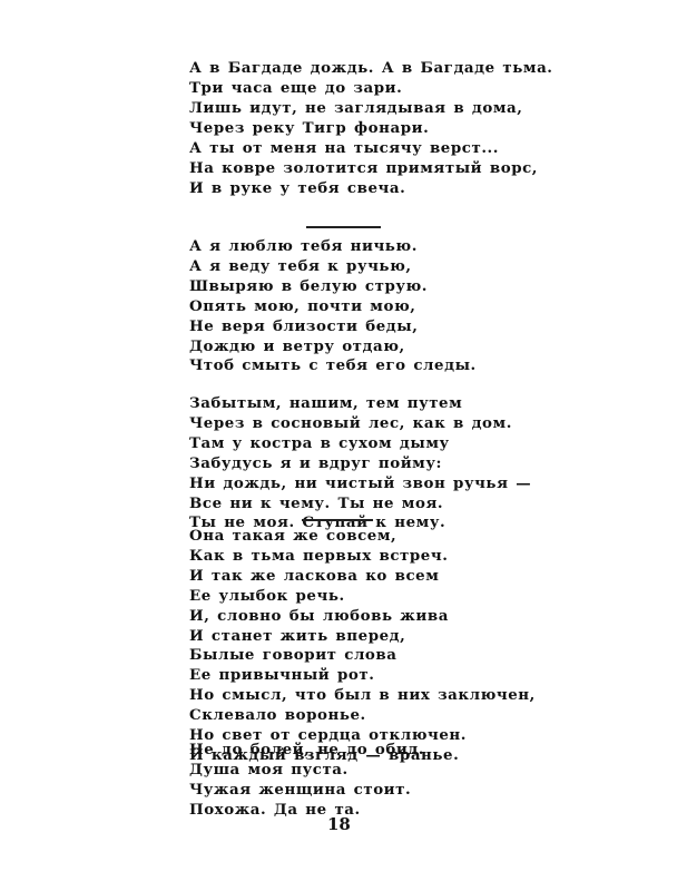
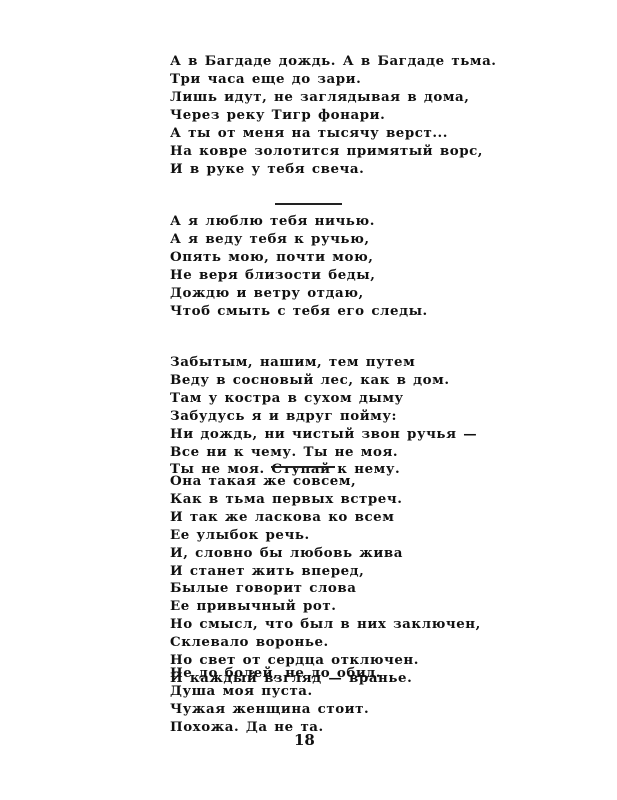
  А в Багдаде дождь. А в Багдаде тьма.
  Три часа еще до зари.
  Лишь идут, не заглядывая в дома,
  Через реку Тигр фонари.
  А ты от меня на тысячу верст...
  На ковре золотится примятый ворс,
  И в руке у тебя свеча.
  А я люблю тебя ничью.
  А я веду тебя к ручью,
- Швыряю в белую струю.
  Опять мою, почти мою,
  Не веря близости беды,
  Дождю и ветру отдаю,
  Чтоб смыть с тебя его следы.
  Забытым, нашим, тем путем
- Через в сосновый лес, как в дом.
+ Веду в сосновый лес, как в дом.
  Там у костра в сухом дыму
  Забудусь я и вдруг пойму:
  Ни дождь, ни чистый звон ручья —
  Все ни к чему. Ты не моя.
  Ты не моя. Ступай к нему.
  Она такая же совсем,
  Как в тьма первых встреч.
  И так же ласкова ко всем
  Ее улыбок речь.
  И, словно бы любовь жива
  И станет жить вперед,
  Былые говорит слова
  Ее привычный рот.
  Но смысл, что был в них заключен,
  Склевало воронье.
  Но свет от сердца отключен.
  И каждый взгляд — вранье.
  Не до болей, не до обид.
  Душа моя пуста.
  Чужая женщина стоит.
  Похожа. Да не та.
  18
